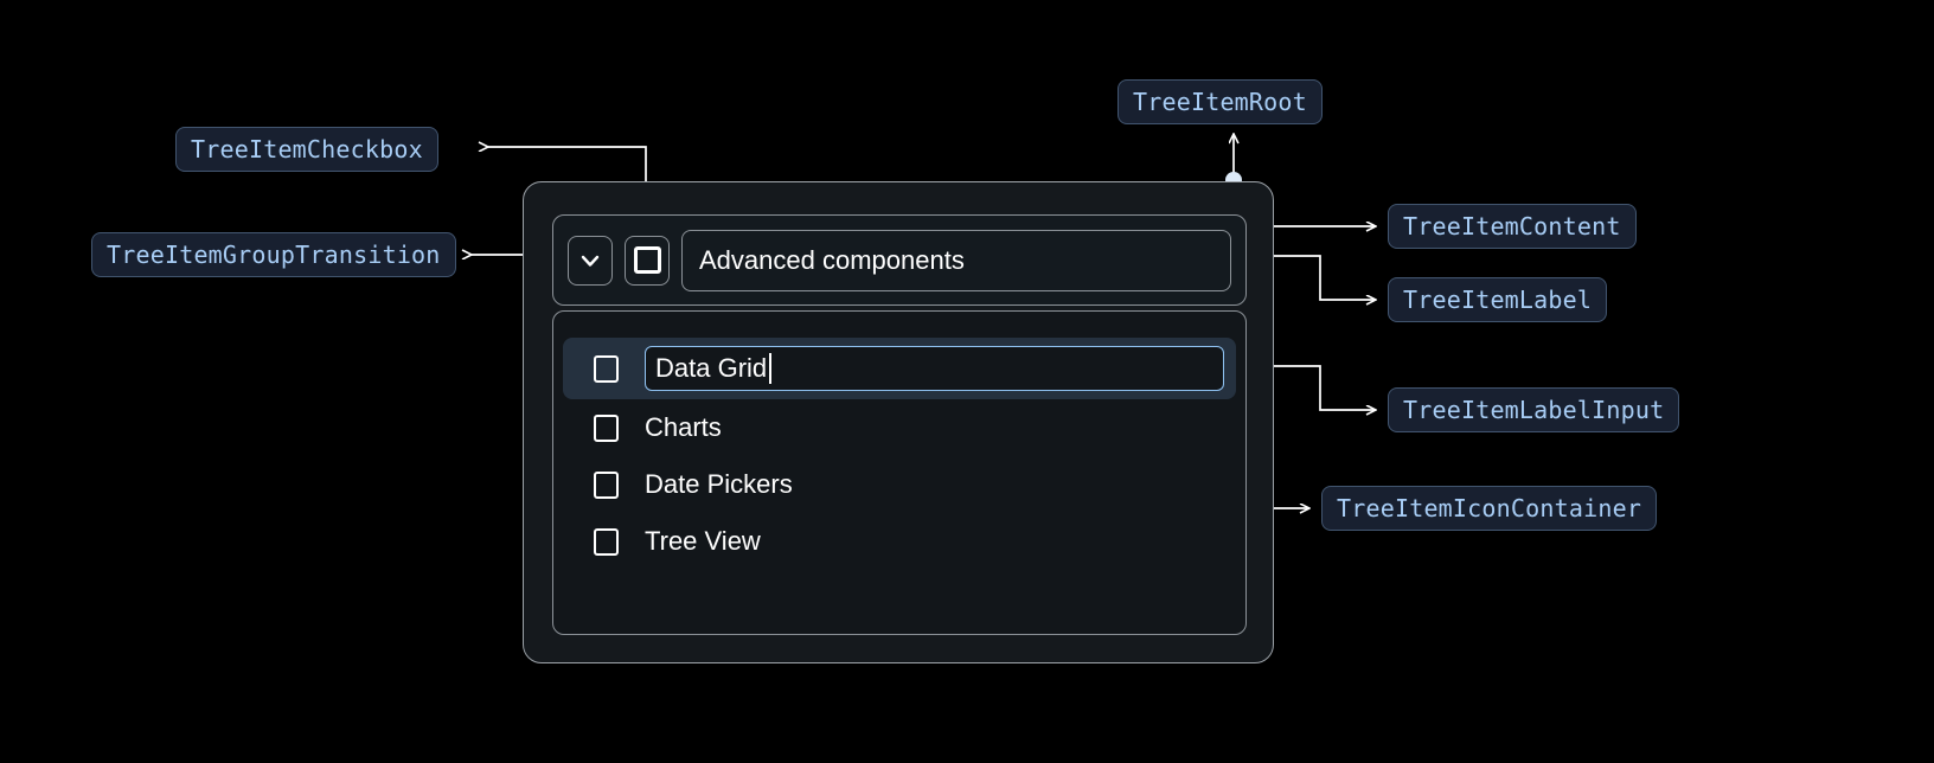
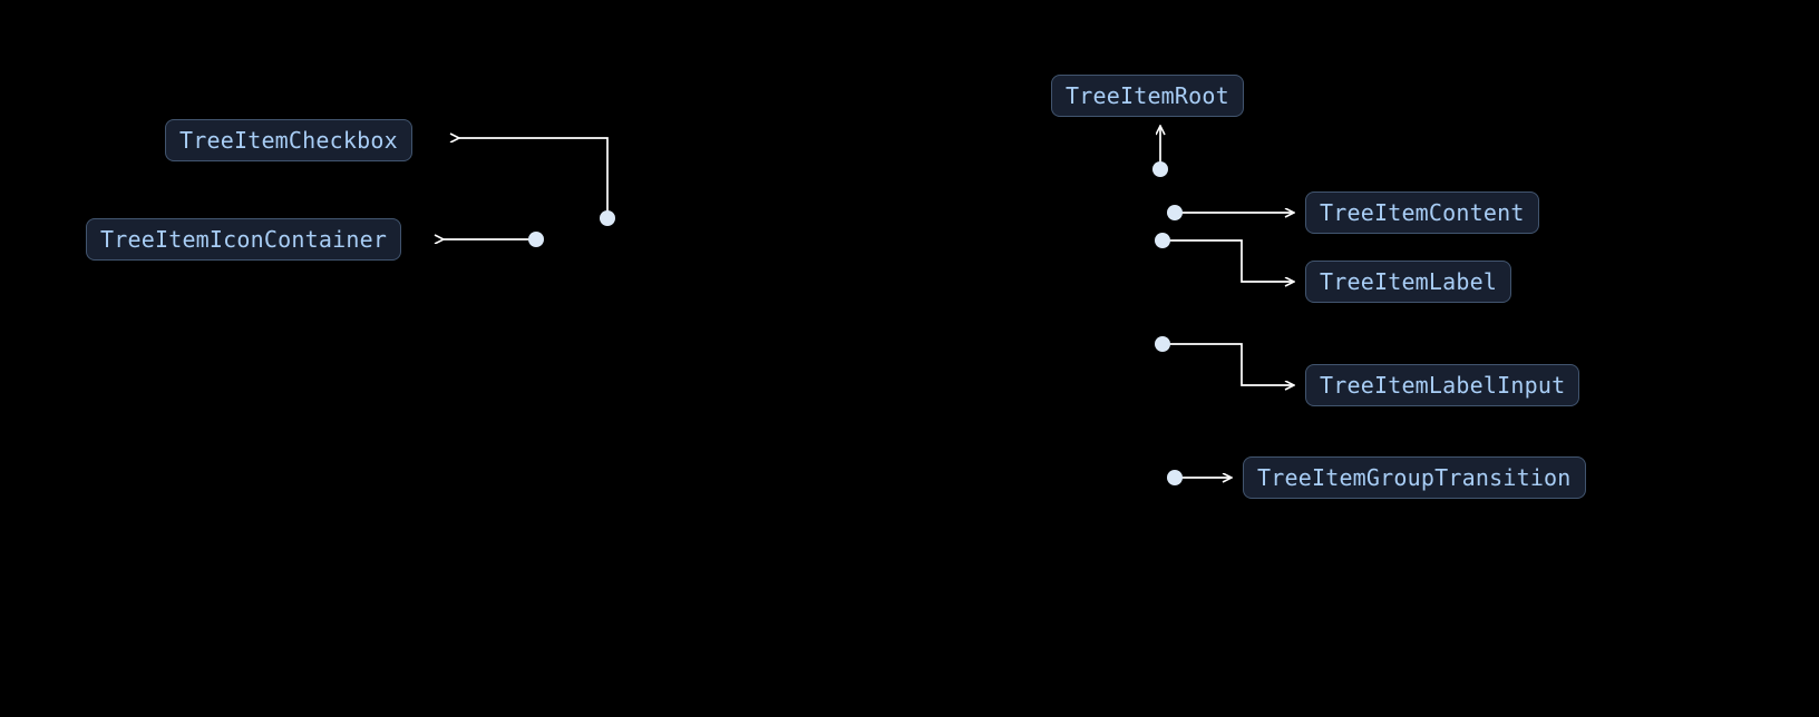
- Advanced components
- Data Grid
- Charts
- Date Pickers
- Tree View
  TreeItemCheckbox
- TreeItemGroupTransition
+ TreeItemIconContainer
  TreeItemRoot
  TreeItemContent
  TreeItemLabel
  TreeItemLabelInput
- TreeItemIconContainer
+ TreeItemGroupTransition
